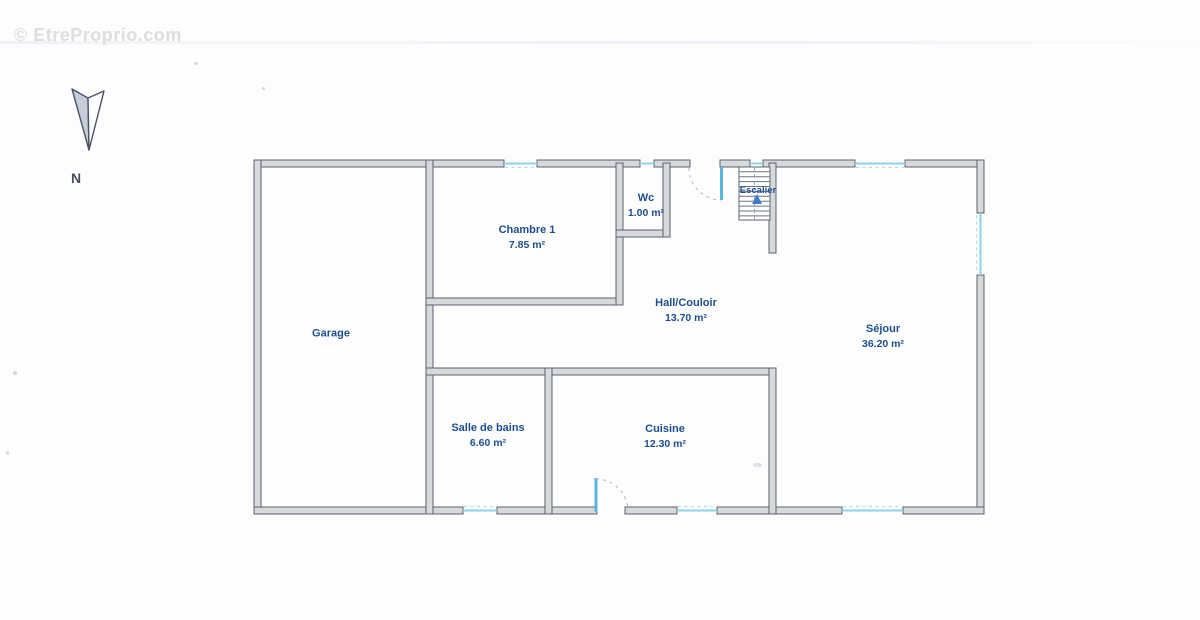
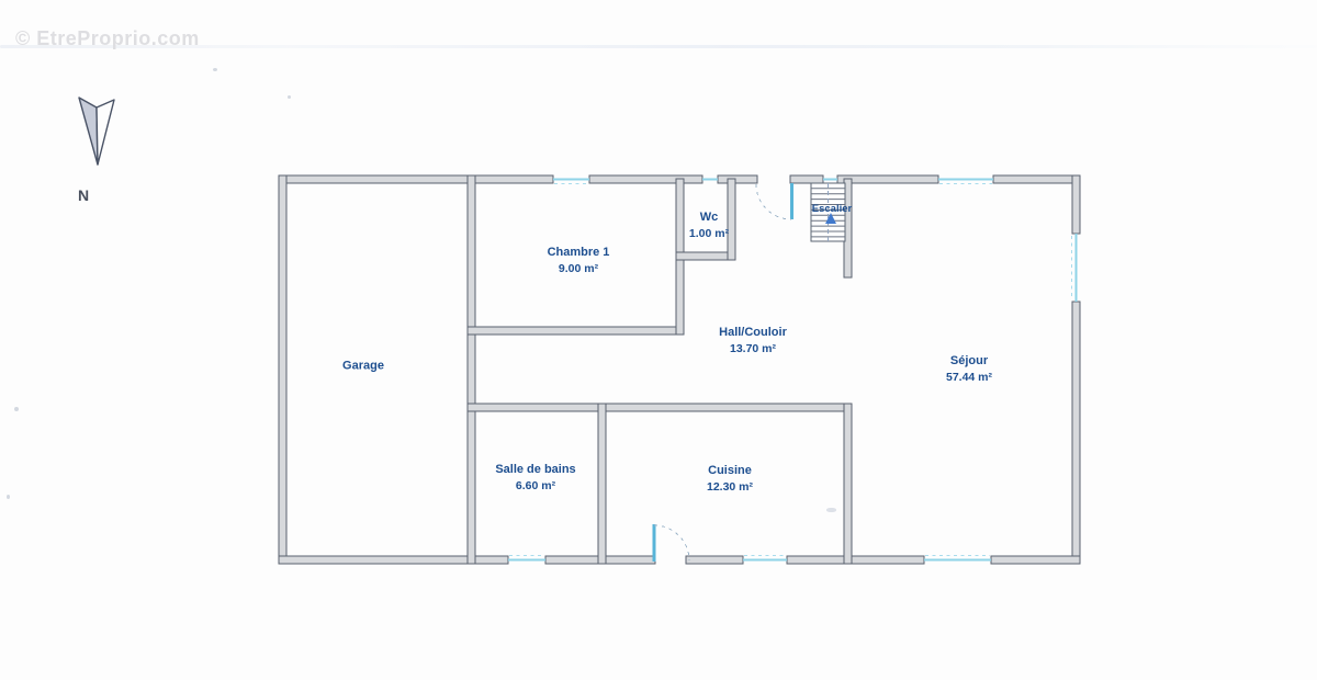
  © EtreProprio.com
  N
  Garage
  Chambre 1
- 7.85 m²
+ 9.00 m²
  Wc
  1.00 m²
  Hall/Couloir
  13.70 m²
  Escalier
  Séjour
- 36.20 m²
+ 57.44 m²
  Salle de bains
  6.60 m²
  Cuisine
  12.30 m²
